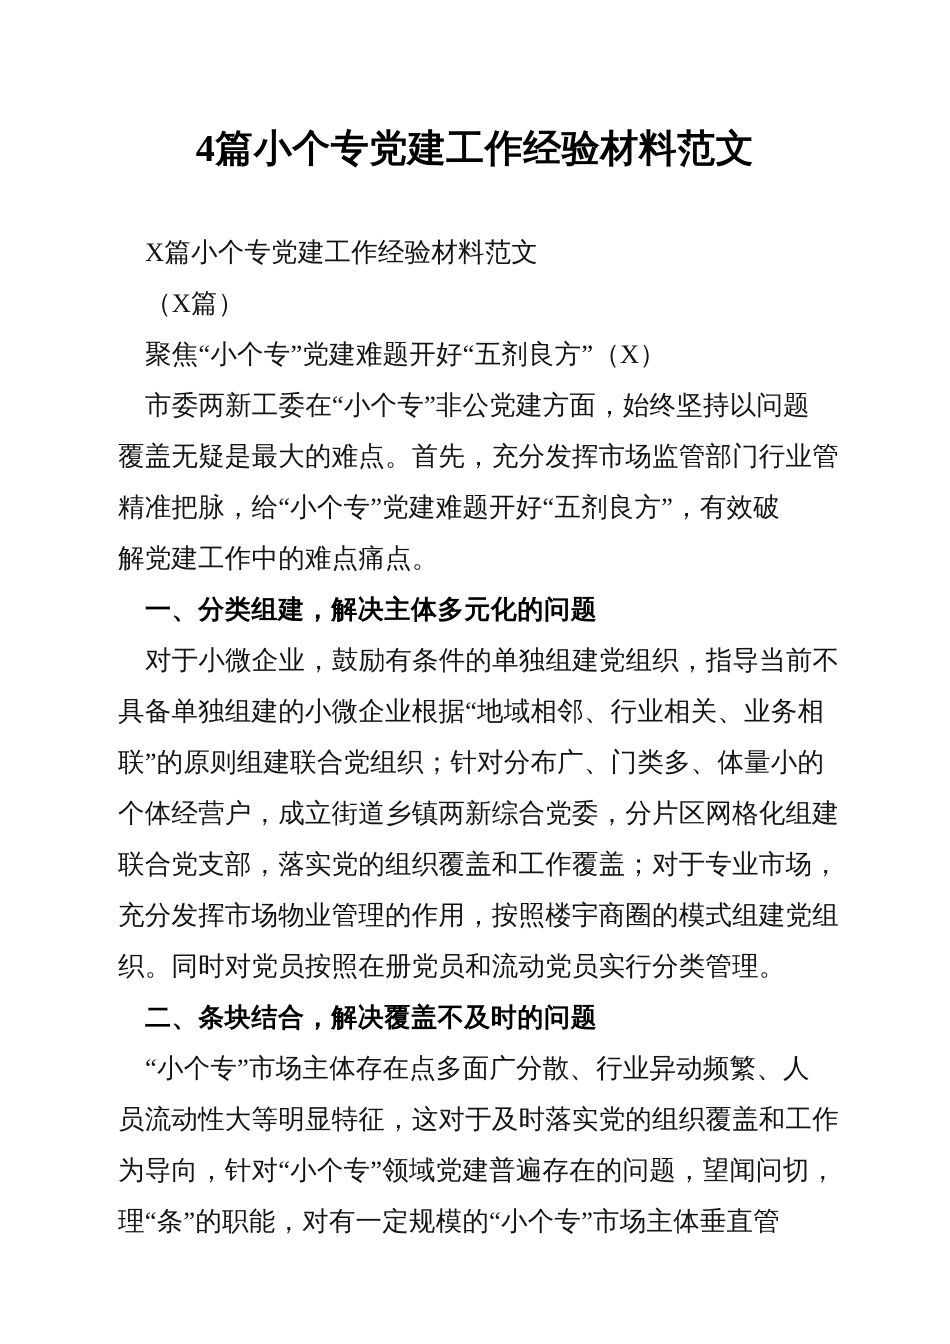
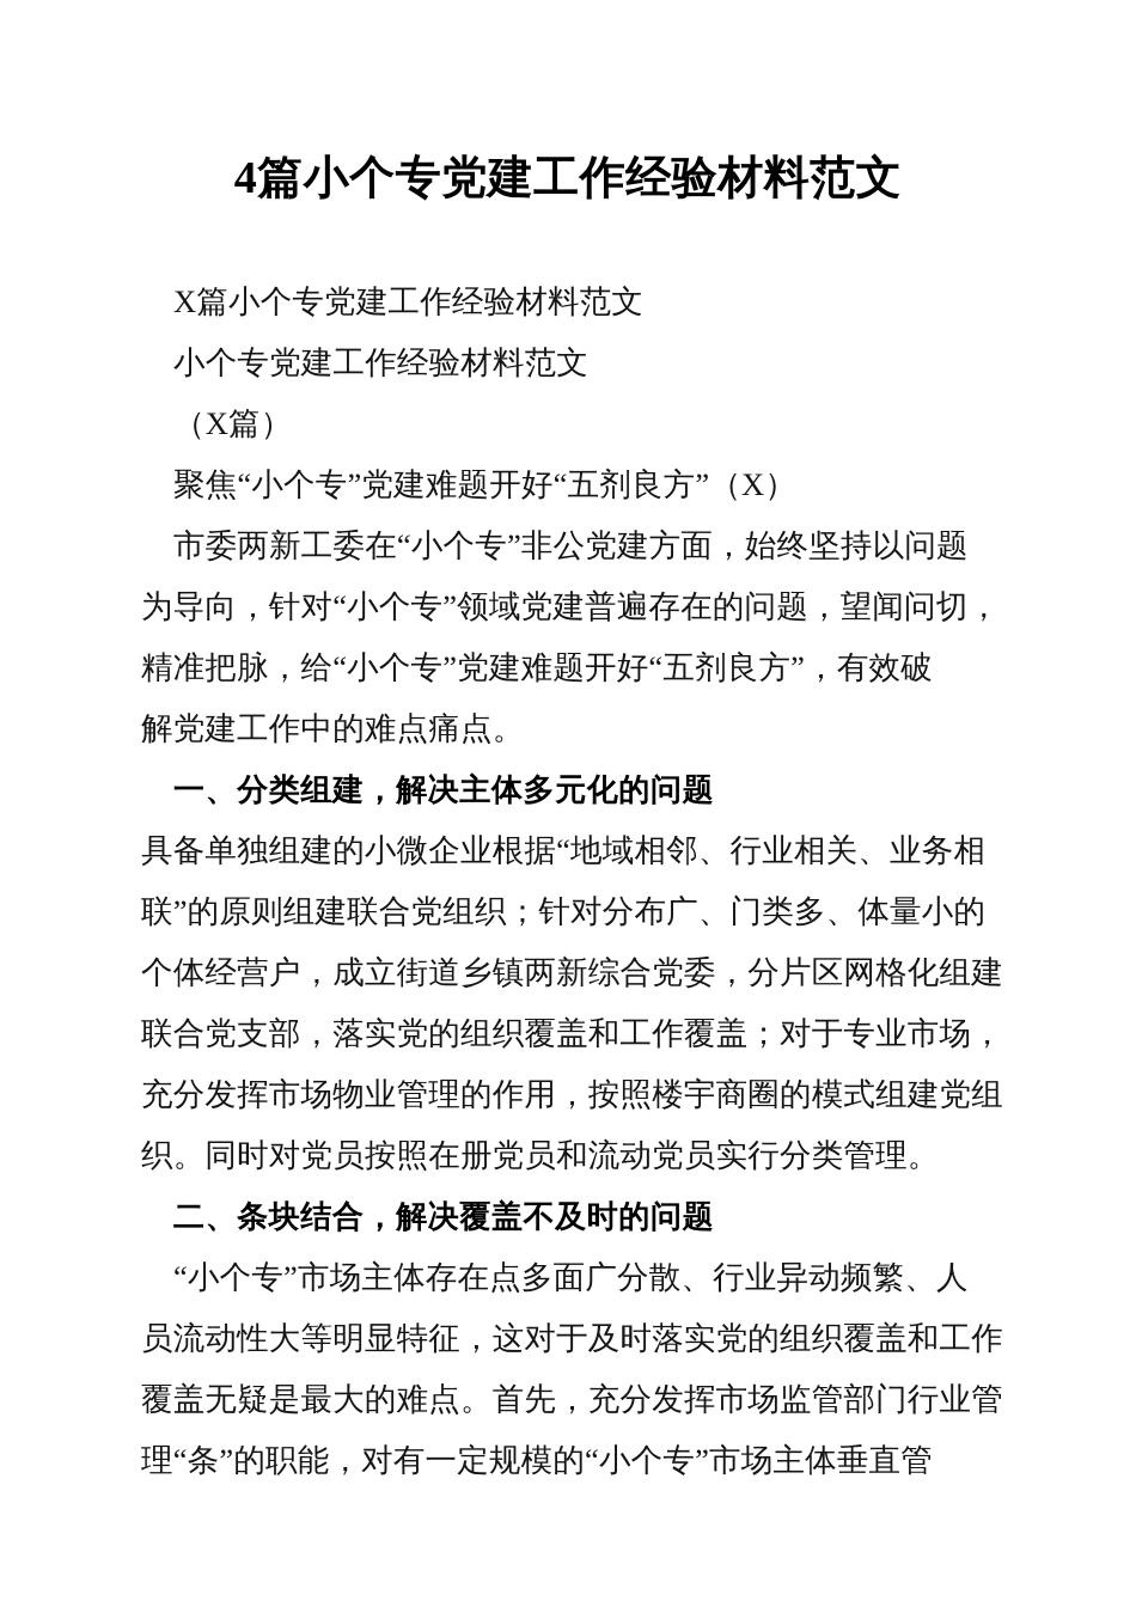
  4篇小个专党建工作经验材料范文
  X篇小个专党建工作经验材料范文
+ 小个专党建工作经验材料范文
  （X篇）
  聚焦“小个专”党建难题开好“五剂良方”（X）
  市委两新工委在“小个专”非公党建方面，始终坚持以问题
- 覆盖无疑是最大的难点。首先，充分发挥市场监管部门行业管
+ 为导向，针对“小个专”领域党建普遍存在的问题，望闻问切，
  精准把脉，给“小个专”党建难题开好“五剂良方”，有效破
  解党建工作中的难点痛点。
  一、分类组建，解决主体多元化的问题
- 对于小微企业，鼓励有条件的单独组建党组织，指导当前不
  具备单独组建的小微企业根据“地域相邻、行业相关、业务相
  联”的原则组建联合党组织；针对分布广、门类多、体量小的
  个体经营户，成立街道乡镇两新综合党委，分片区网格化组建
  联合党支部，落实党的组织覆盖和工作覆盖；对于专业市场，
  充分发挥市场物业管理的作用，按照楼宇商圈的模式组建党组
  织。同时对党员按照在册党员和流动党员实行分类管理。
  二、条块结合，解决覆盖不及时的问题
  “小个专”市场主体存在点多面广分散、行业异动频繁、人
  员流动性大等明显特征，这对于及时落实党的组织覆盖和工作
- 为导向，针对“小个专”领域党建普遍存在的问题，望闻问切，
+ 覆盖无疑是最大的难点。首先，充分发挥市场监管部门行业管
  理“条”的职能，对有一定规模的“小个专”市场主体垂直管
